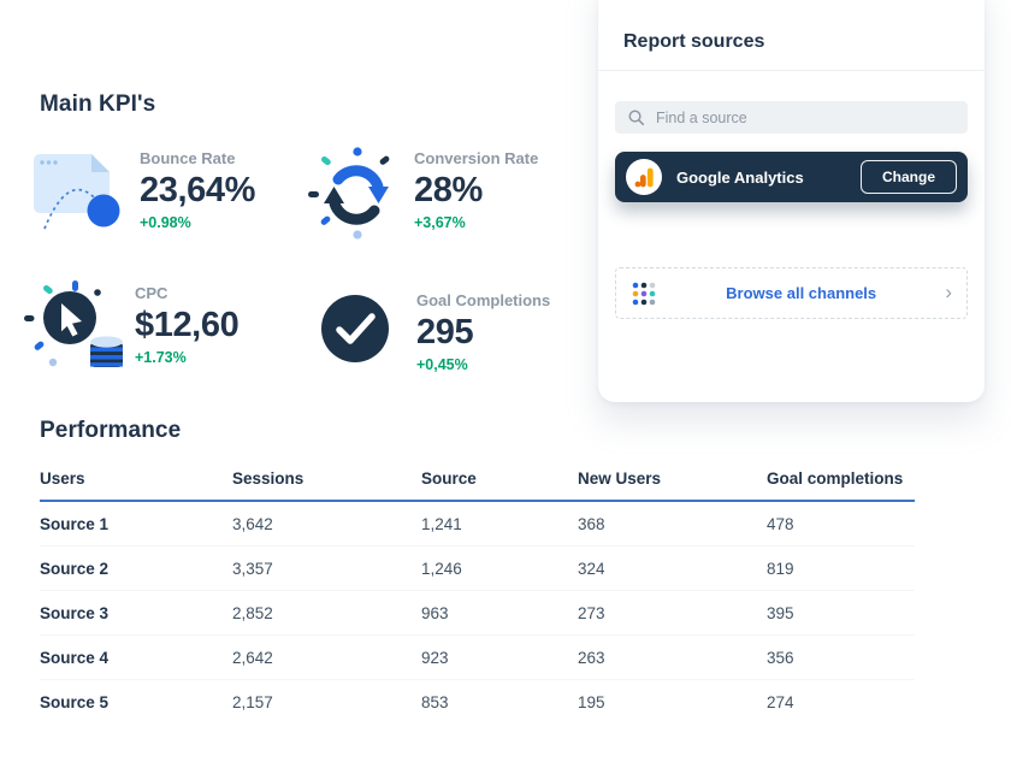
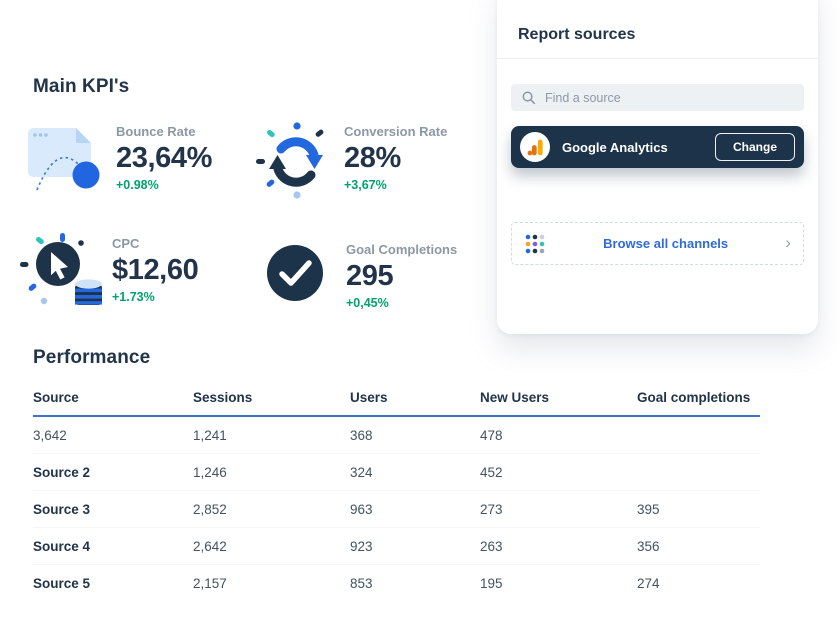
  Main KPI's
  Bounce Rate
  23,64%
  +0.98%
  Conversion Rate
  28%
  +3,67%
  CPC
  $12,60
  +1.73%
  Goal Completions
  295
  +0,45%
  Report sources
  Find a source
  Google Analytics
  Change
  Browse all channels
  ›
  Performance
- Users
+ Source
  Sessions
- Source
+ Users
  New Users
  Goal completions
- Source 1
  3,642
  1,241
  368
  478
  Source 2
- 3,357
  1,246
  324
- 819
+ 452
  Source 3
  2,852
  963
  273
  395
  Source 4
  2,642
  923
  263
  356
  Source 5
  2,157
  853
  195
  274
